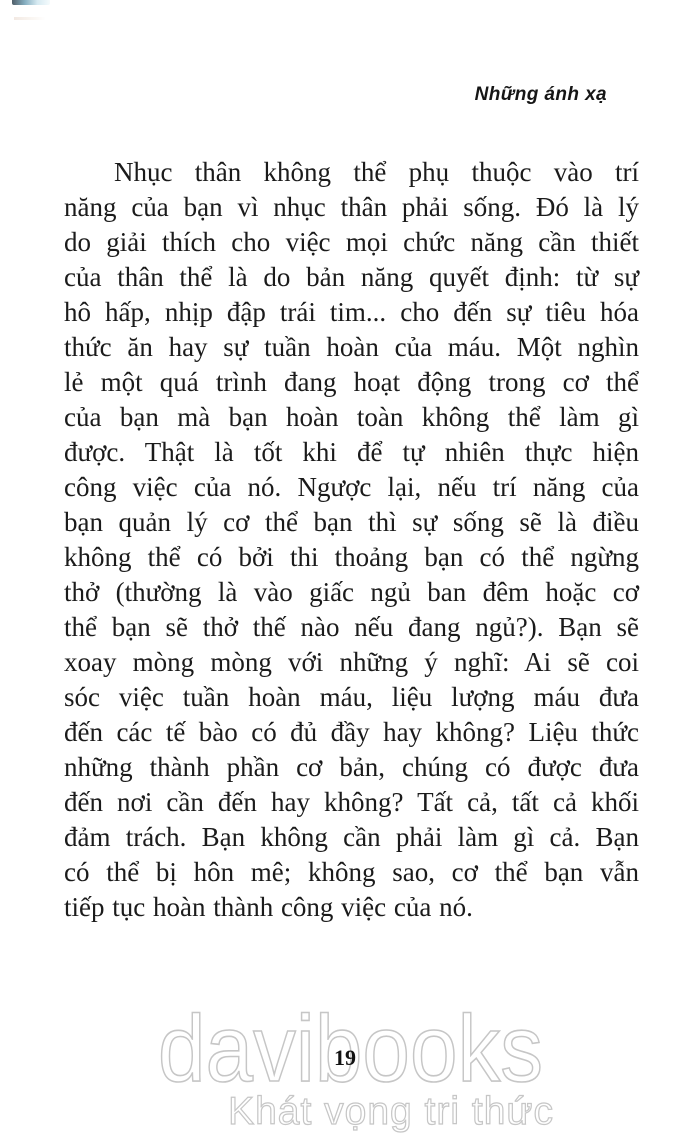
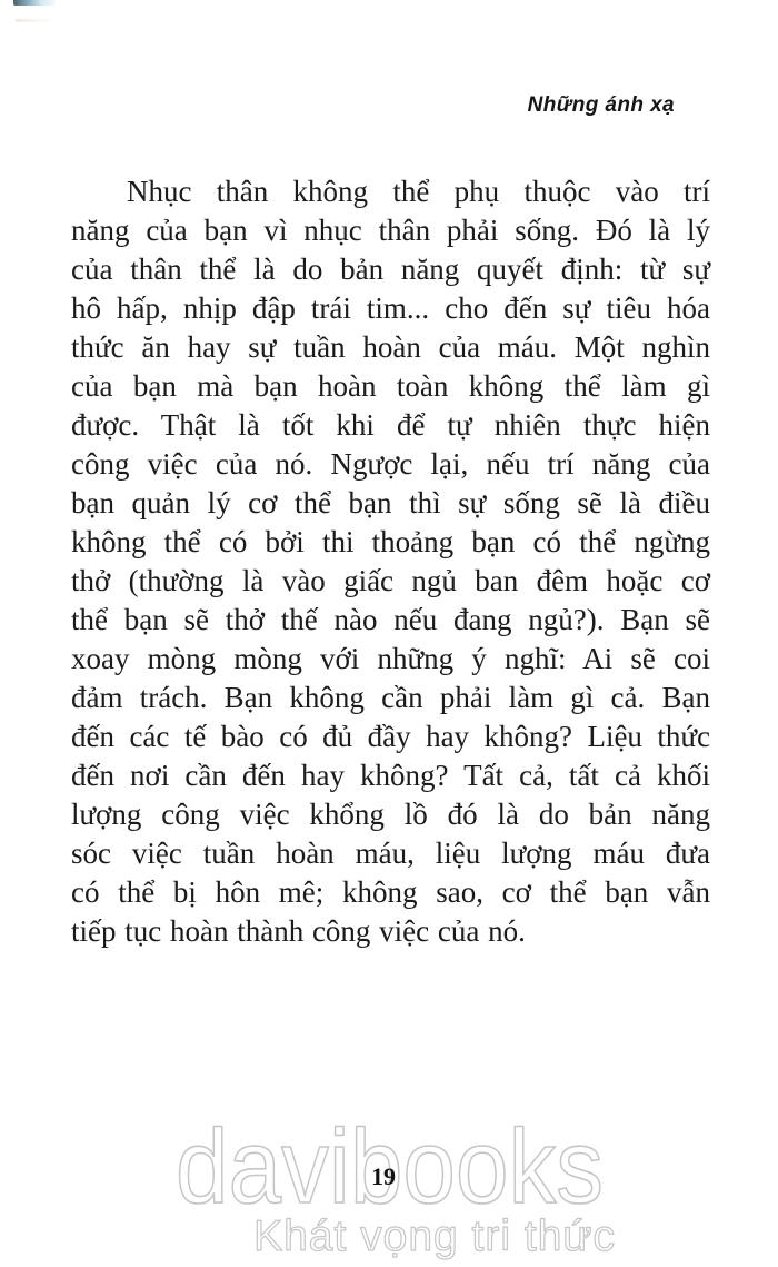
  Những ánh xạ
  davibooks
  Khát vọng tri thức
  Nhục thân không thể phụ thuộc vào trí
  năng của bạn vì nhục thân phải sống. Đó là lý
- do giải thích cho việc mọi chức năng cần thiết
  của thân thể là do bản năng quyết định: từ sự
  hô hấp, nhịp đập trái tim... cho đến sự tiêu hóa
  thức ăn hay sự tuần hoàn của máu. Một nghìn
- lẻ một quá trình đang hoạt động trong cơ thể
  của bạn mà bạn hoàn toàn không thể làm gì
  được. Thật là tốt khi để tự nhiên thực hiện
  công việc của nó. Ngược lại, nếu trí năng của
  bạn quản lý cơ thể bạn thì sự sống sẽ là điều
  không thể có bởi thi thoảng bạn có thể ngừng
  thở (thường là vào giấc ngủ ban đêm hoặc cơ
  thể bạn sẽ thở thế nào nếu đang ngủ?). Bạn sẽ
  xoay mòng mòng với những ý nghĩ: Ai sẽ coi
- sóc việc tuần hoàn máu, liệu lượng máu đưa
+ đảm trách. Bạn không cần phải làm gì cả. Bạn
  đến các tế bào có đủ đầy hay không? Liệu thức
- những thành phần cơ bản, chúng có được đưa
  đến nơi cần đến hay không? Tất cả, tất cả khối
+ lượng công việc khổng lồ đó là do bản năng
- đảm trách. Bạn không cần phải làm gì cả. Bạn
+ sóc việc tuần hoàn máu, liệu lượng máu đưa
  có thể bị hôn mê; không sao, cơ thể bạn vẫn
  tiếp tục hoàn thành công việc của nó.
  19
